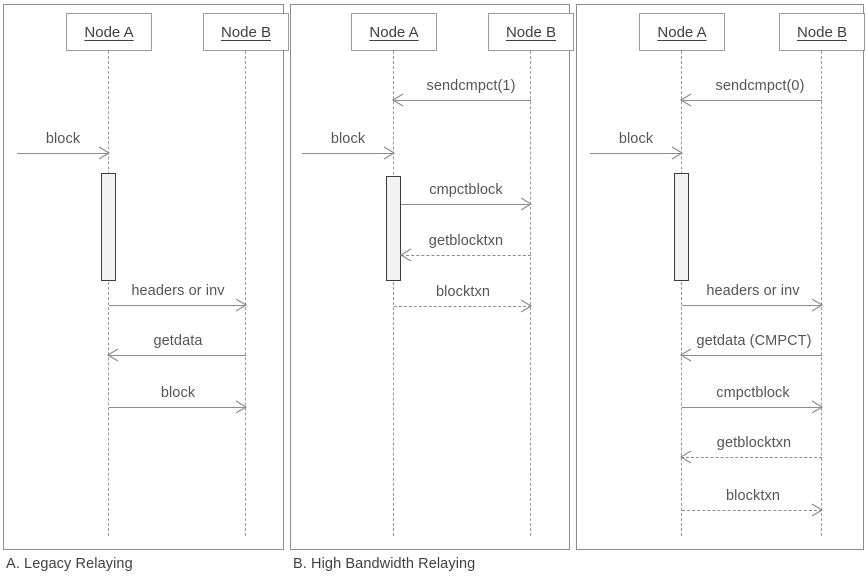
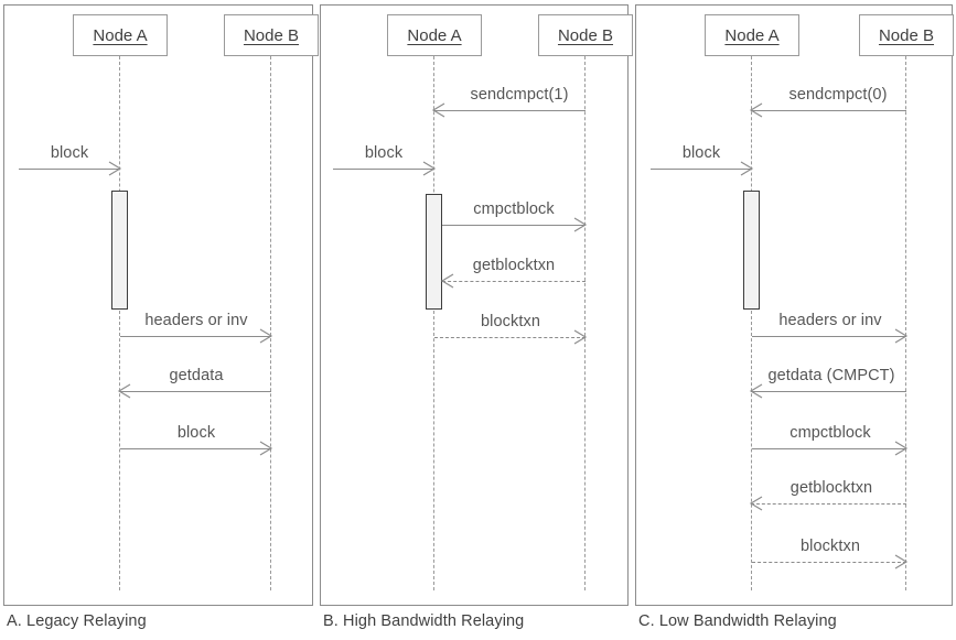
  Node A
  Node B
  block
  headers or inv
  getdata
  block
  Node A
  Node B
  sendcmpct(1)
  block
  cmpctblock
  getblocktxn
  blocktxn
  Node A
  Node B
  sendcmpct(0)
  block
  headers or inv
  getdata (CMPCT)
  cmpctblock
  getblocktxn
  blocktxn
  A. Legacy Relaying
  B. High Bandwidth Relaying
+ C. Low Bandwidth Relaying
